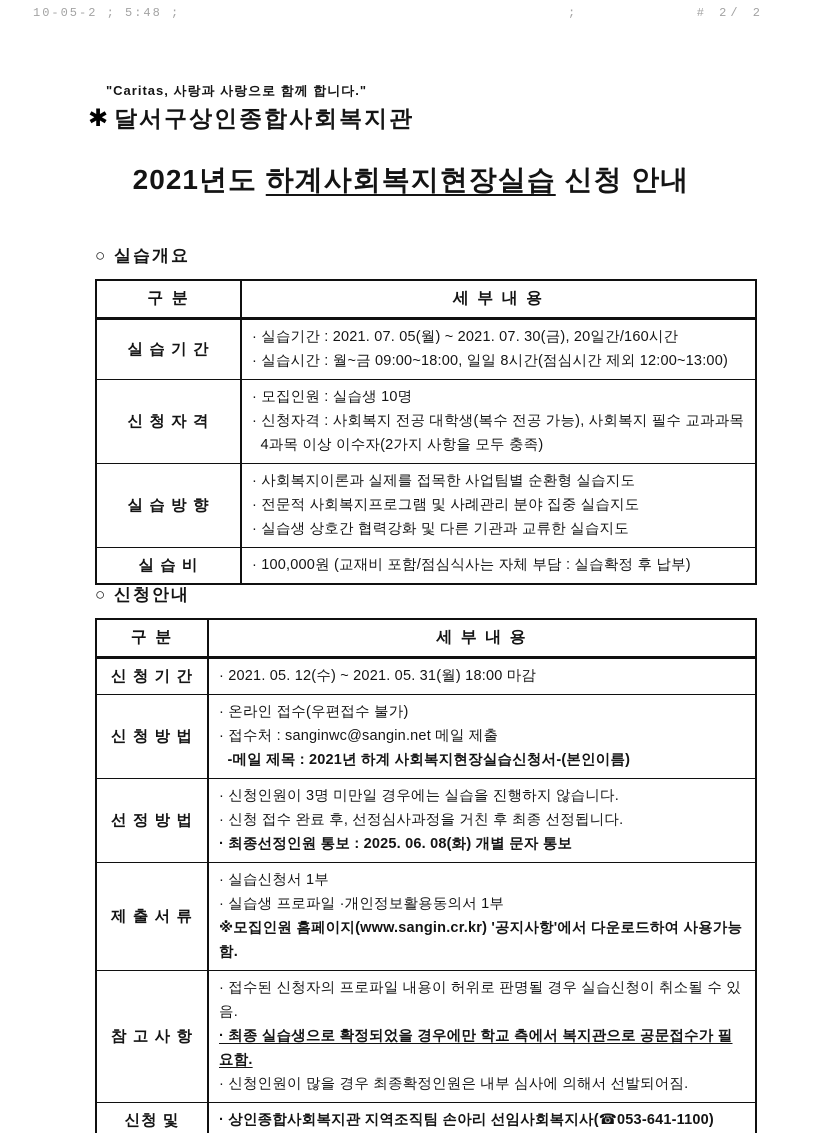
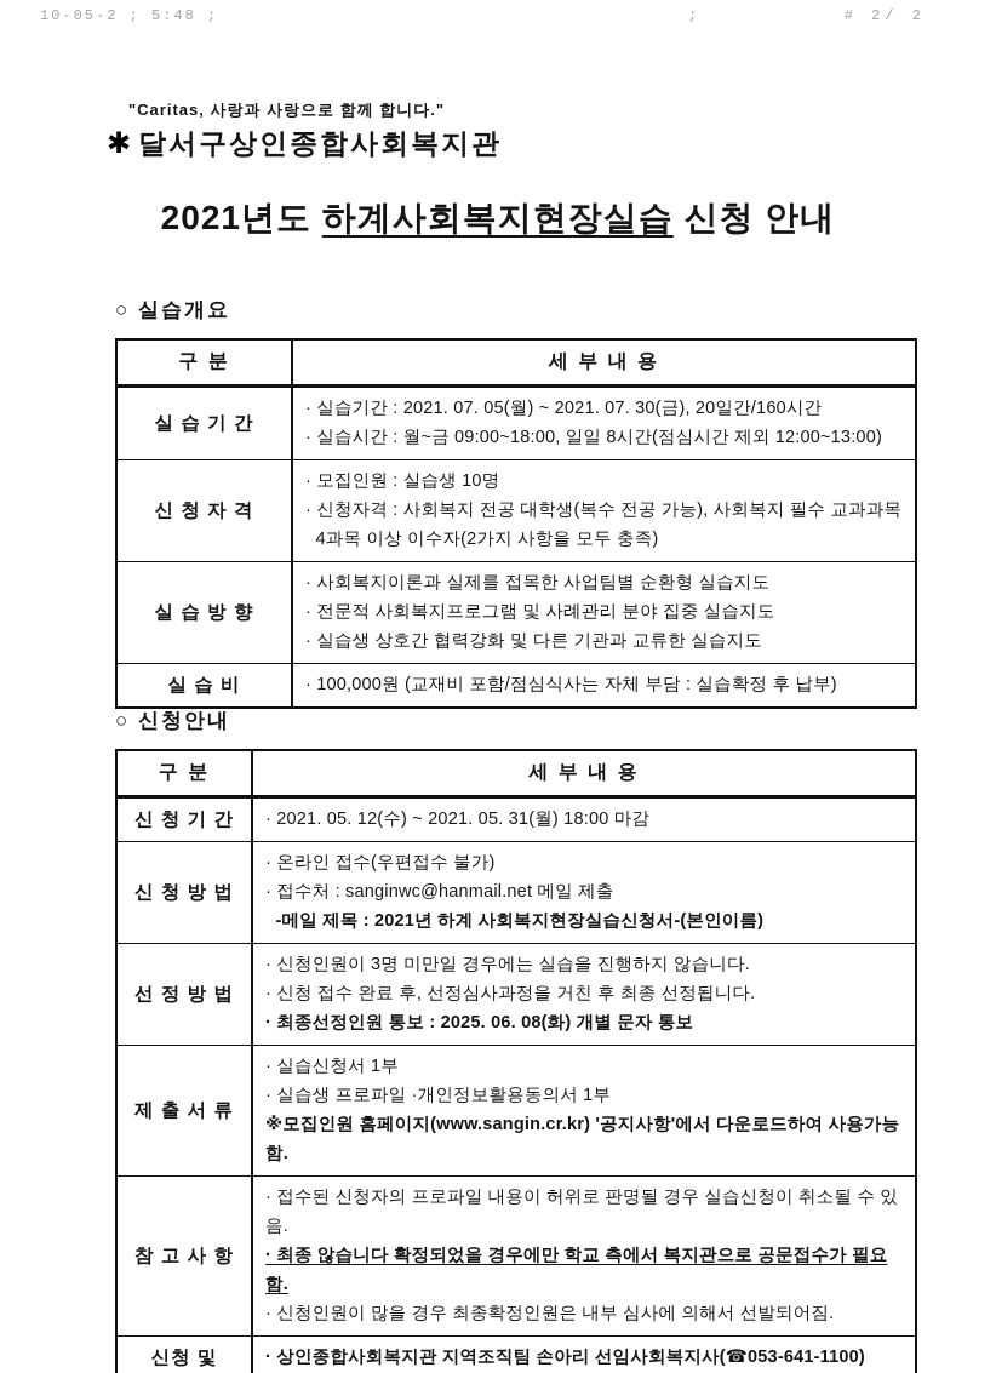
  10-05-2 ; 5:48 ;
  ;
  # 2/ 2
  "Caritas, 사랑과 사랑으로 함께 합니다."
  ✱
  달서구상인종합사회복지관
  2021년도 하계사회복지현장실습 신청 안내
  ○ 실습개요
  구 분	세 부 내 용
  실 습 기 간	· 실습기간 : 2021. 07. 05(월) ~ 2021. 07. 30(금), 20일간/160시간· 실습시간 : 월~금 09:00~18:00, 일일 8시간(점심시간 제외 12:00~13:00)
  신 청 자 격	· 모집인원 : 실습생 10명· 신청자격 : 사회복지 전공 대학생(복수 전공 가능), 사회복지 필수 교과과목 4과목 이상 이수자(2가지 사항을 모두 충족)
  실 습 방 향	· 사회복지이론과 실제를 접목한 사업팀별 순환형 실습지도· 전문적 사회복지프로그램 및 사례관리 분야 집중 실습지도· 실습생 상호간 협력강화 및 다른 기관과 교류한 실습지도
  실 습 비	· 100,000원 (교재비 포함/점심식사는 자체 부담 : 실습확정 후 납부)
  ○ 신청안내
  구 분	세 부 내 용
  신 청 기 간	· 2021. 05. 12(수) ~ 2021. 05. 31(월) 18:00 마감
- 신 청 방 법	· 온라인 접수(우편접수 불가)· 접수처 : sanginwc@sangin.net 메일 제출 -메일 제목 : 2021년 하계 사회복지현장실습신청서-(본인이름)
+ 신 청 방 법	· 온라인 접수(우편접수 불가)· 접수처 : sanginwc@hanmail.net 메일 제출 -메일 제목 : 2021년 하계 사회복지현장실습신청서-(본인이름)
  선 정 방 법	· 신청인원이 3명 미만일 경우에는 실습을 진행하지 않습니다.· 신청 접수 완료 후, 선정심사과정을 거친 후 최종 선정됩니다.· 최종선정인원 통보 : 2025. 06. 08(화) 개별 문자 통보
  제 출 서 류	· 실습신청서 1부· 실습생 프로파일 ·개인정보활용동의서 1부※모집인원 홈페이지(www.sangin.cr.kr) '공지사항'에서 다운로드하여 사용가능함.
- 참 고 사 항	· 접수된 신청자의 프로파일 내용이 허위로 판명될 경우 실습신청이 취소될 수 있음.· 최종 실습생으로 확정되었을 경우에만 학교 측에서 복지관으로 공문접수가 필요함.· 신청인원이 많을 경우 최종확정인원은 내부 심사에 의해서 선발되어짐.
+ 참 고 사 항	· 접수된 신청자의 프로파일 내용이 허위로 판명될 경우 실습신청이 취소될 수 있음.· 최종 않습니다 확정되었을 경우에만 학교 측에서 복지관으로 공문접수가 필요함.· 신청인원이 많을 경우 최종확정인원은 내부 심사에 의해서 선발되어짐.
  신청 및	· 상인종합사회복지관 지역조직팀 손아리 선임사회복지사(☎053-641-1100)
